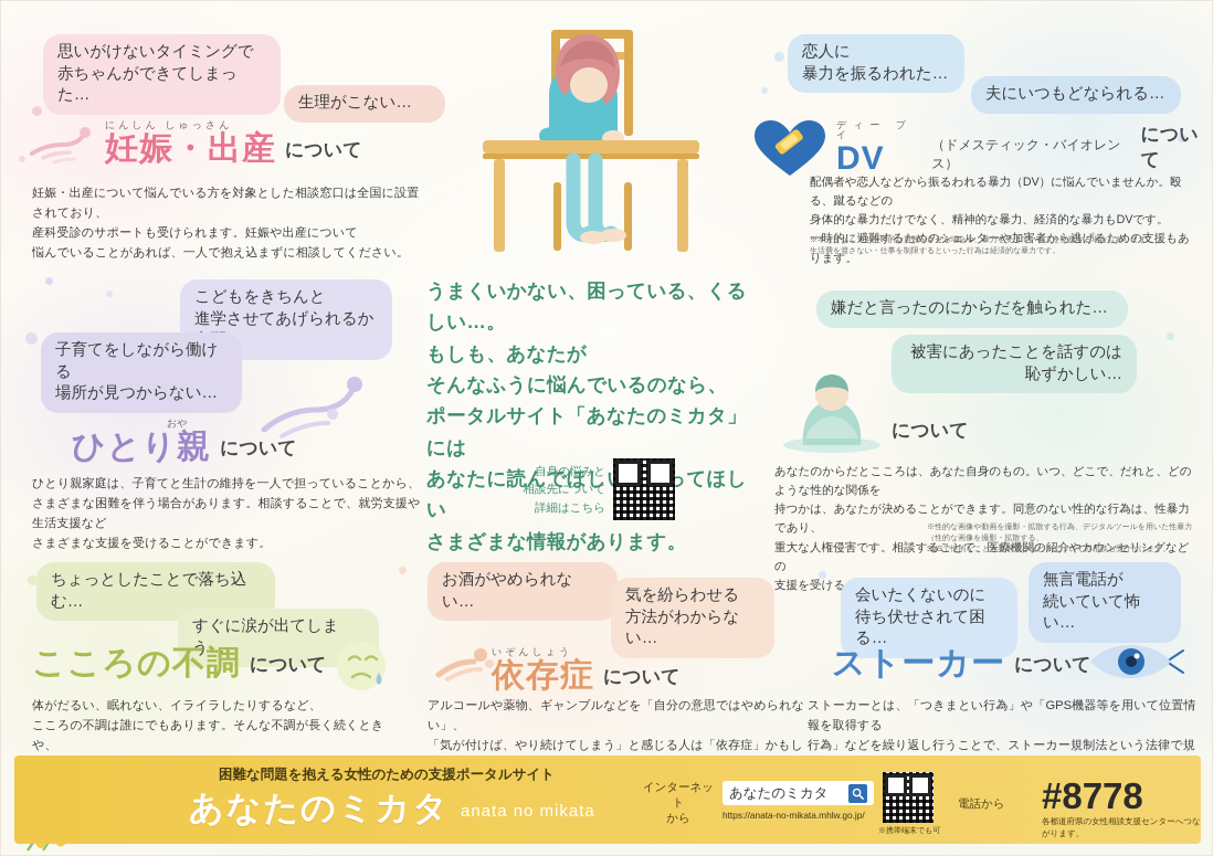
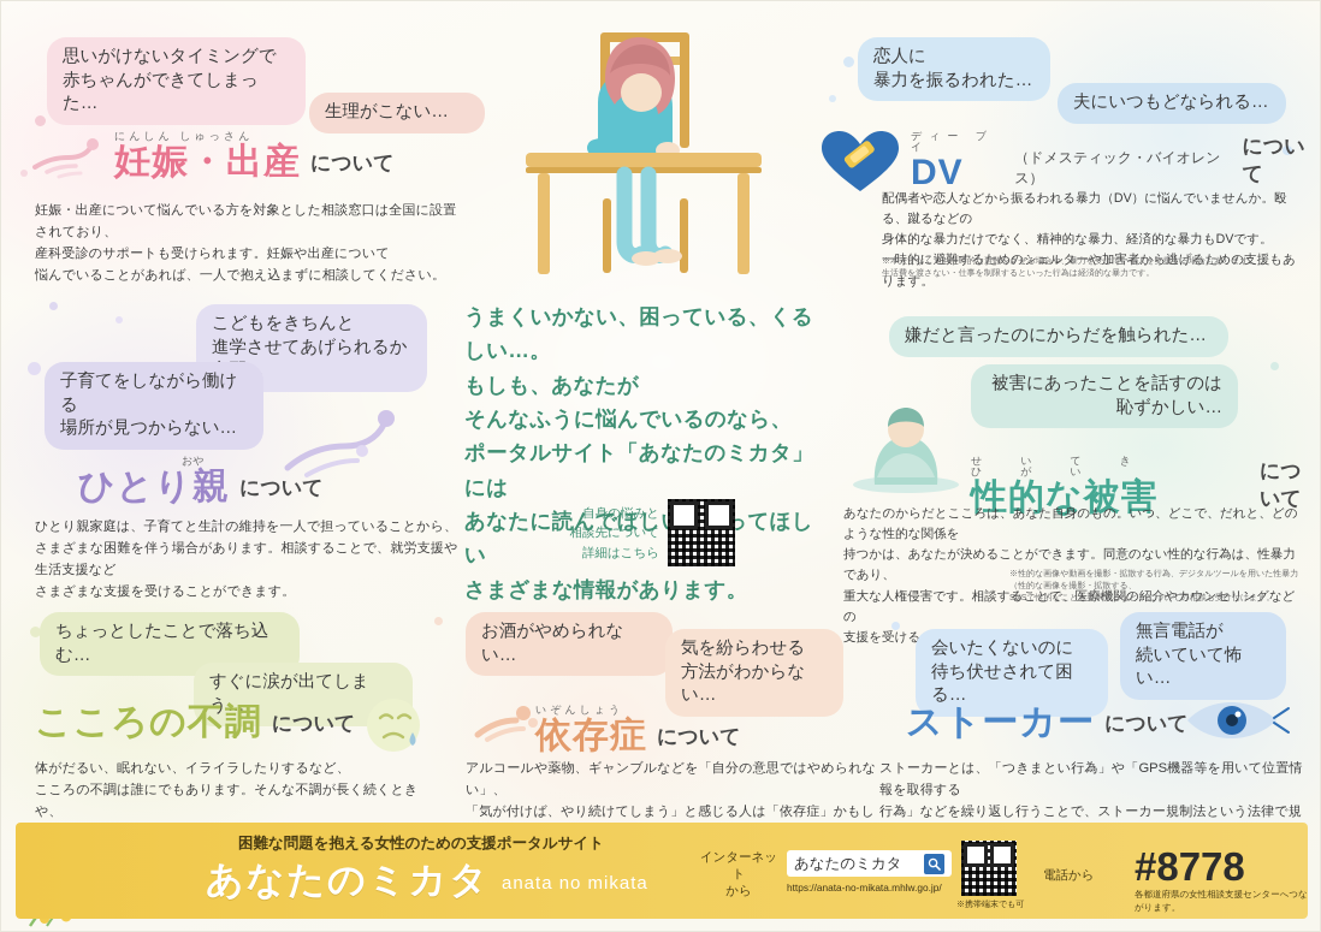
  思いがけないタイミングで
  赤ちゃんができてしまった…
  生理がこない…
  にんしん しゅっさん
  妊娠・出産
  について
  妊娠・出産について悩んでいる方を対象とした相談窓口は全国に設置されており、
  産科受診のサポートも受けられます。妊娠や出産について
  悩んでいることがあれば、一人で抱え込まずに相談してください。
  こどもをきちんと
  進学させてあげられるか
  子育てをしながら働ける
  場所が見つからない…
  おや
  ひとり親
  について
  ひとり親家庭は、子育てと生計の維持を一人で担っていることから、
  さまざまな困難を伴う場合があります。相談することで、就労支援や生活支援など
  さまざまな支援を受けることができます。
  ちょっとしたことで落ち込む…
  すぐに涙が出てしまう…
  こころの不調
  について
  体がだるい、眠れない、イライラしたりするなど、
  こころの不調は誰にでもあります。そんな不調が長く続くときや、
  お酒がやめられない…
  気を紛らわせる
  方法がわからない…
  いぞんしょう
  依存症
  について
  アルコールや薬物、ギャンブルなどを「自分の意思ではやめられない」、
  「気が付けば、やり続けてしまう」と感じる人は「依存症」かもし
  恋人に
  暴力を振るわれた…
  夫にいつもどなられる…
  ディー ブイ
  DV
  （ドメスティック・バイオレンス）
  について
  配偶者や恋人などから振るわれる暴力（DV）に悩んでいませんか。殴る、蹴るなどの
  身体的な暴力だけでなく、精神的な暴力、経済的な暴力もDVです。
  一時的に避難するためのシェルターや加害者から逃げるための支援もあります。
  嫌だと言ったのにからだを触られた…
  被害にあったことを話すのは
  恥ずかしい…
+ せいてき ひがい
+ 性的な被害
  について
  あなたのからだとこころは、あなた自身のもの。いつ、どこで、だれと、どのような性的な関係を
  持つかは、あなたが決めることができます。同意のない性的な行為は、性暴力であり、
  重大な人権侵害です。相談することで、医療機関の紹介やカウンセリングなどの
  会いたくないのに
  待ち伏せされて困る…
  無言電話が
  続いていて怖い…
  ストーカー
  について
  ストーカーとは、「つきまとい行為」や「GPS機器等を用いて位置情報を取得する
  行為」などを繰り返し行うことで、ストーカー規制法という法律で規
  うまくいかない、困っている、くるしい…。
  もしも、あなたが
  そんなふうに悩んでいるのなら、
  ポータルサイト「あなたのミカタ」には
  あなたに読んでほしってほしい
  さまざまな情報があります。
  自身の悩みと
  相談先について
  詳細はこちら
  困難な問題を抱える女性のための支援ポータルサイト
  あなたのミカタ
  anata no mikata
  インターネット
  から
  あなたのミカタ
  https://anata-no-mikata.mhlw.go.jp/
  電話から
  #8778
  各都道府県の女性相談支援センターへつながります。
